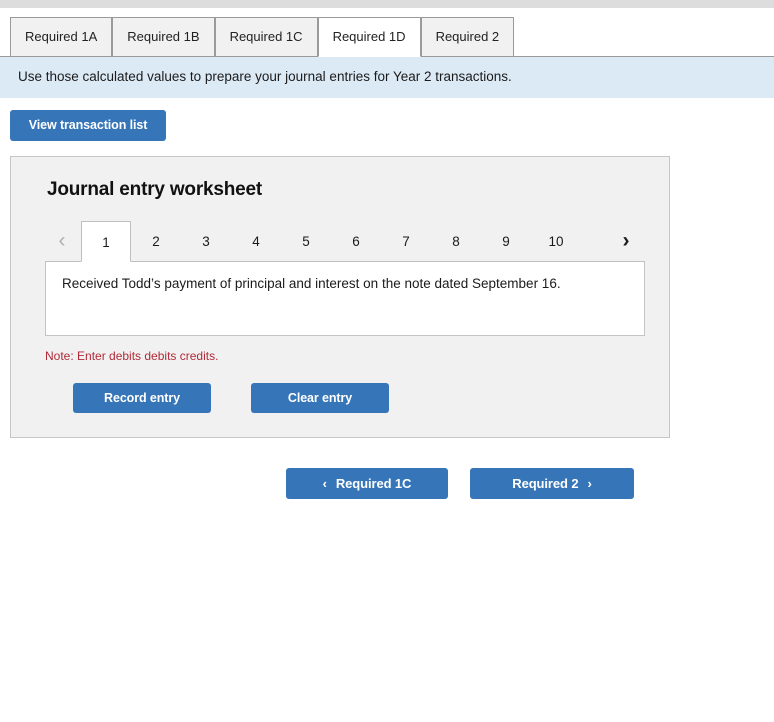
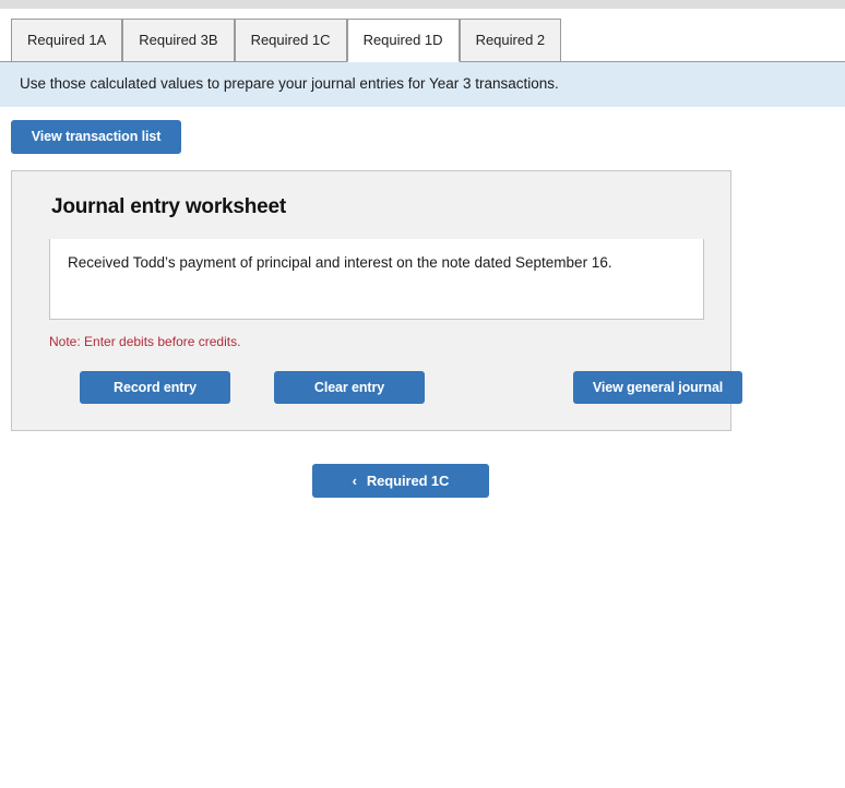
- Required 1A Required 1B Required 1C Required 1D Required 2
+ Required 1A Required 3B Required 1C Required 1D Required 2
- Use those calculated values to prepare your journal entries for Year 2 transactions.
+ Use those calculated values to prepare your journal entries for Year 3 transactions.
  View transaction list
  Journal entry worksheet
- ‹
- 1
- 2
- 3
- 4
- 5
- 6
- 7
- 8
- 9
- 10
- ›
  Received Todd’s payment of principal and interest on the note dated September 16.
- Note: Enter debits debits credits.
+ Note: Enter debits before credits.
  Record entry
  Clear entry
+ View general journal
  ‹ Required 1C
- Required 2 ›
